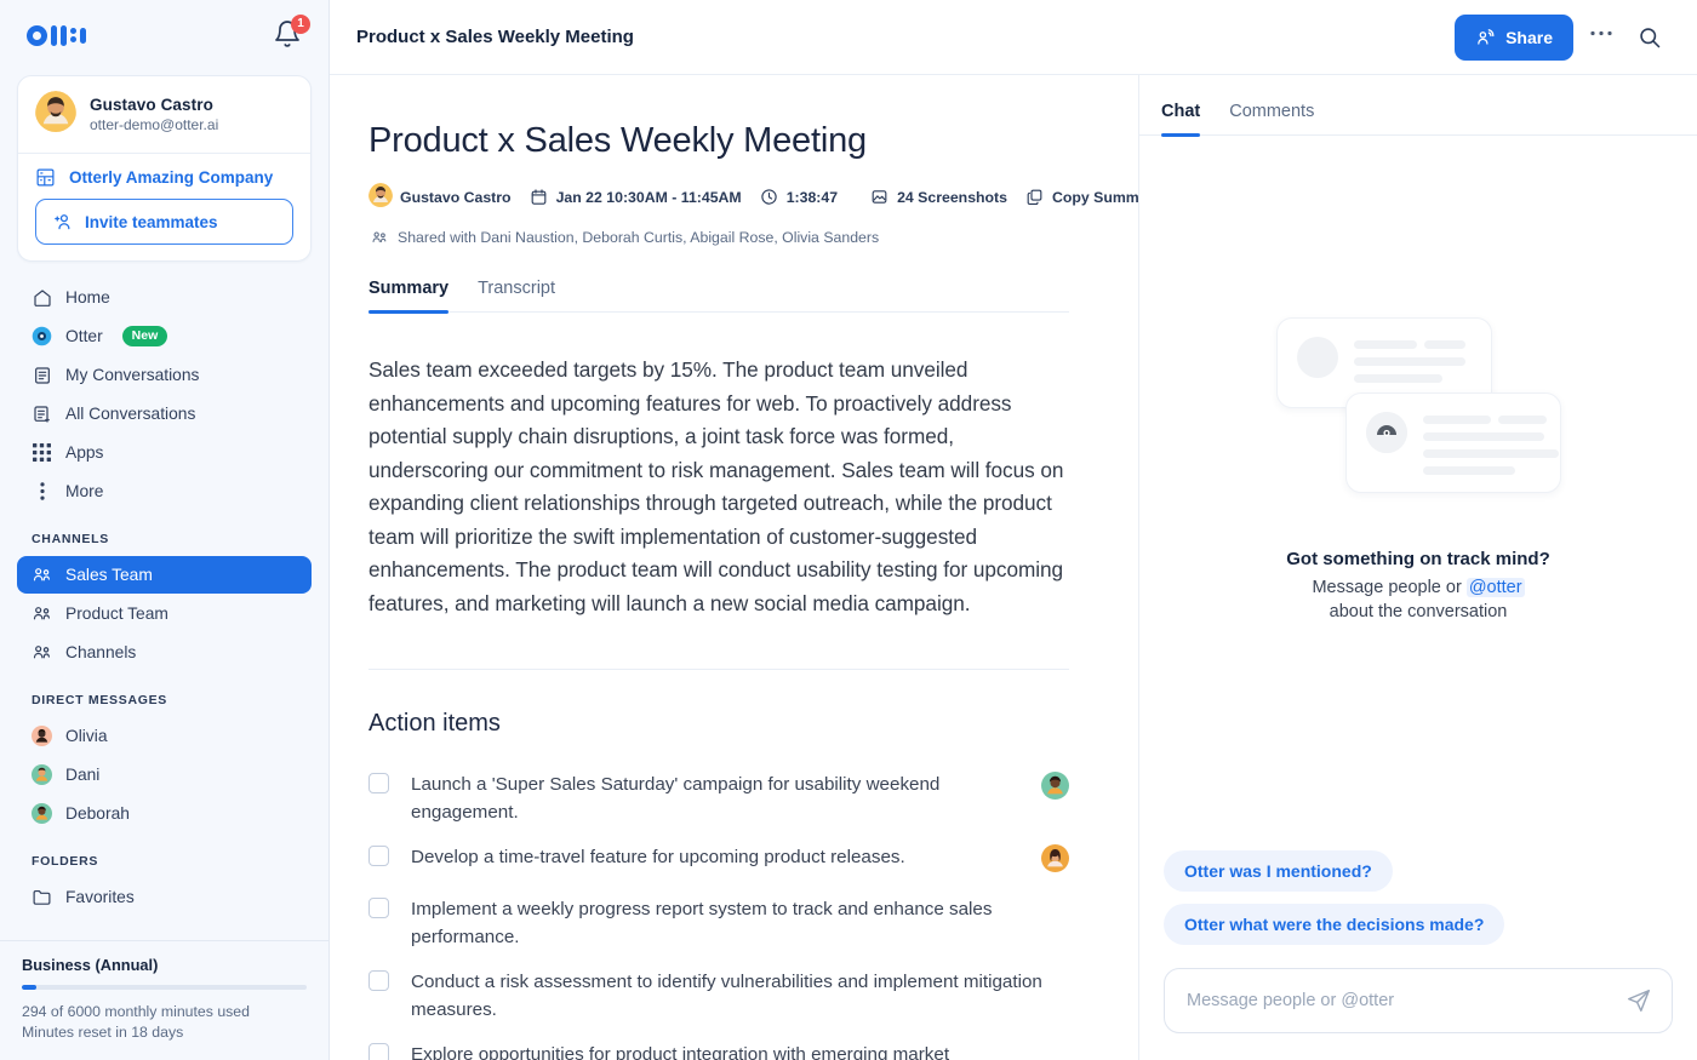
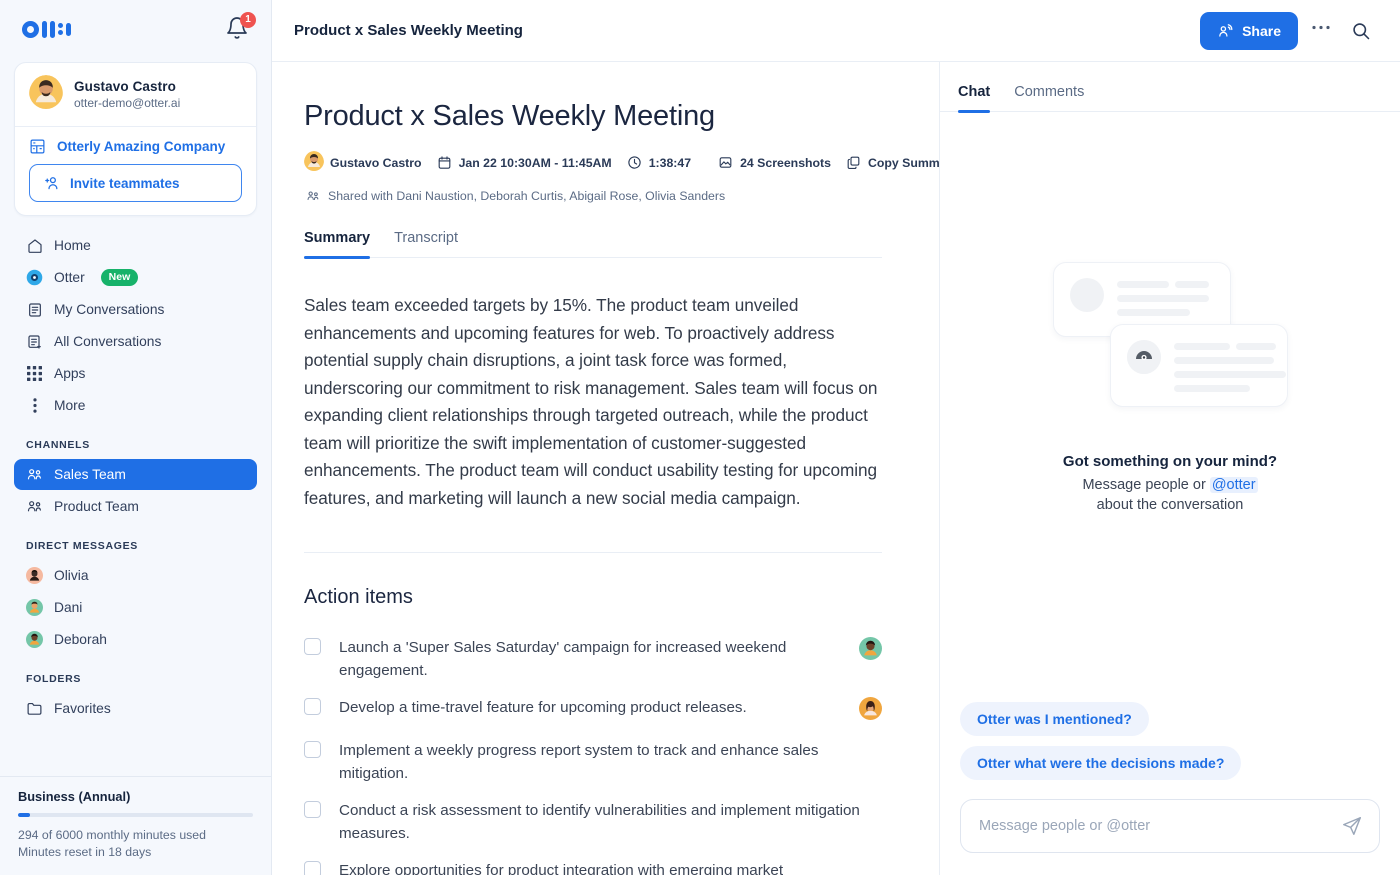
  1
  Gustavo Castro
  otter-demo@otter.ai
  Otterly Amazing Company
  Invite teammates
  Home
  Otter
  New
  My Conversations
  All Conversations
  Apps
  More
  CHANNELS
  Sales Team
  Product Team
- Channels
  DIRECT MESSAGES
  Olivia
  Dani
  Deborah
  FOLDERS
  Favorites
  Business (Annual)
  294 of 6000 monthly minutes used
  Minutes reset in 18 days
  Product x Sales Weekly Meeting
  Share
  Product x Sales Weekly Meeting
  Gustavo Castro
  Jan 22 10:30AM - 11:45AM
  1:38:47
  24 Screenshots
  Copy Summ
  Shared with Dani Naustion, Deborah Curtis, Abigail Rose, Olivia Sanders
  Summary
  Transcript
  Sales team exceeded targets by 15%. The product team unveiled enhancements and upcoming features for web. To proactively address potential supply chain disruptions, a joint task force was formed, underscoring our commitment to risk management. Sales team will focus on expanding client relationships through targeted outreach, while the product team will prioritize the swift implementation of customer-suggested enhancements. The product team will conduct usability testing for upcoming features, and marketing will launch a new social media campaign.
  Action items
- Launch a 'Super Sales Saturday' campaign for usability weekend engagement.
+ Launch a 'Super Sales Saturday' campaign for increased weekend engagement.
  Develop a time-travel feature for upcoming product releases.
- Implement a weekly progress report system to track and enhance sales performance.
+ Implement a weekly progress report system to track and enhance sales mitigation.
  Conduct a risk assessment to identify vulnerabilities and implement mitigation measures.
  Explore opportunities for product integration with emerging market
  Chat
  Comments
- Got something on track mind?
+ Got something on your mind?
  Message people or @otter
  about the conversation
  Otter was I mentioned?
  Otter what were the decisions made?
  Message people or @otter
